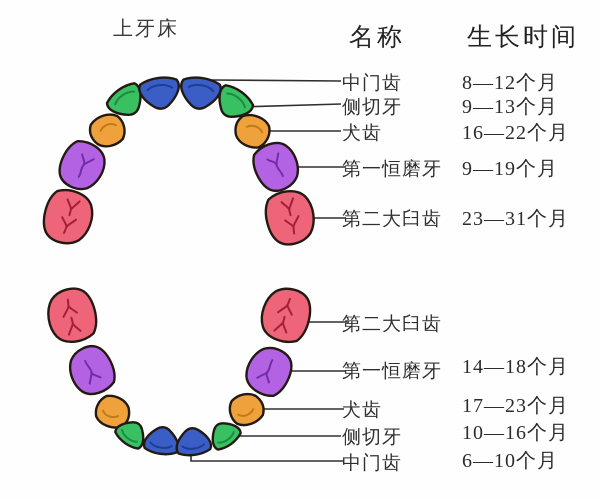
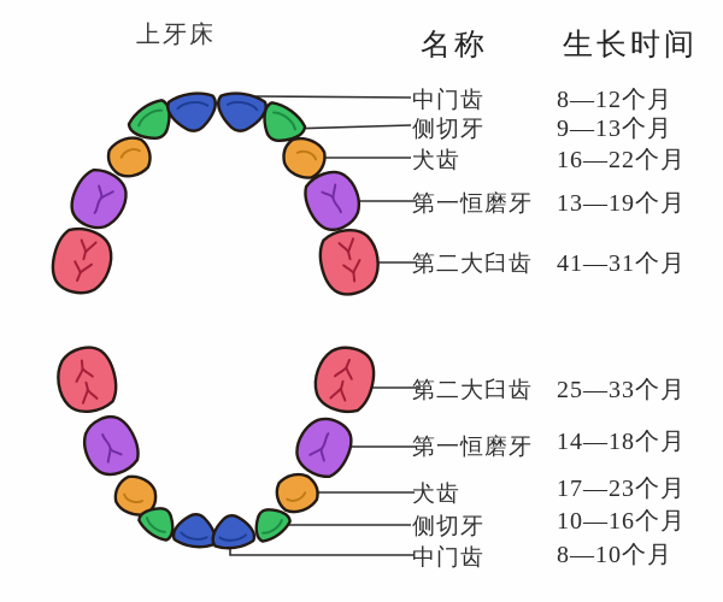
  上牙床
  名称
  生长时间
  中门齿
  8—12个月
  侧切牙
  9—13个月
  犬齿
  16—22个月
  第一恒磨牙
- 9—19个月
+ 13—19个月
  第二大臼齿
- 23—31个月
+ 41—31个月
  第二大臼齿
+ 25—33个月
  第一恒磨牙
  14—18个月
  犬齿
  17—23个月
  侧切牙
  10—16个月
  中门齿
- 6—10个月
+ 8—10个月
